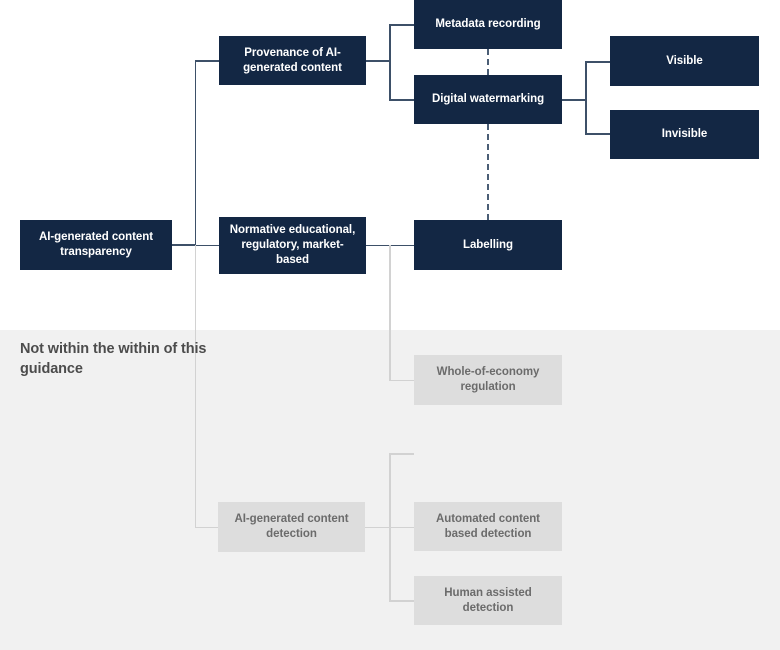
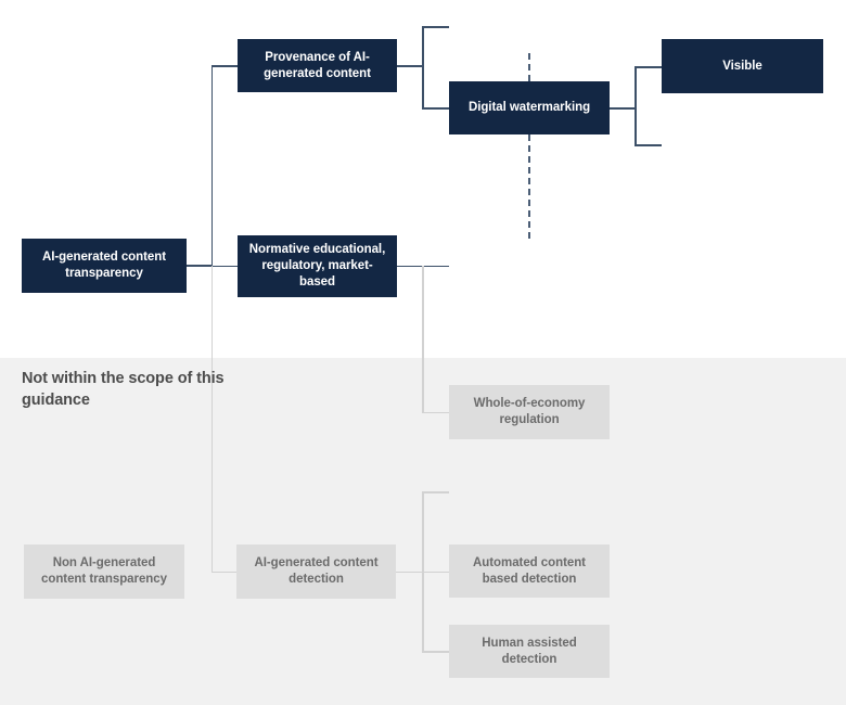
  AI-generated content transparency
  Provenance of AI-generated content
  Normative educational, regulatory, market-based
- Metadata recording
  Digital watermarking
  Visible
- Invisible
- Labelling
  Whole-of-economy regulation
+ Non AI-generated content transparency
  AI-generated content detection
  Automated content based detection
  Human assisted detection
- Not within the within of this guidance
+ Not within the scope of this guidance
